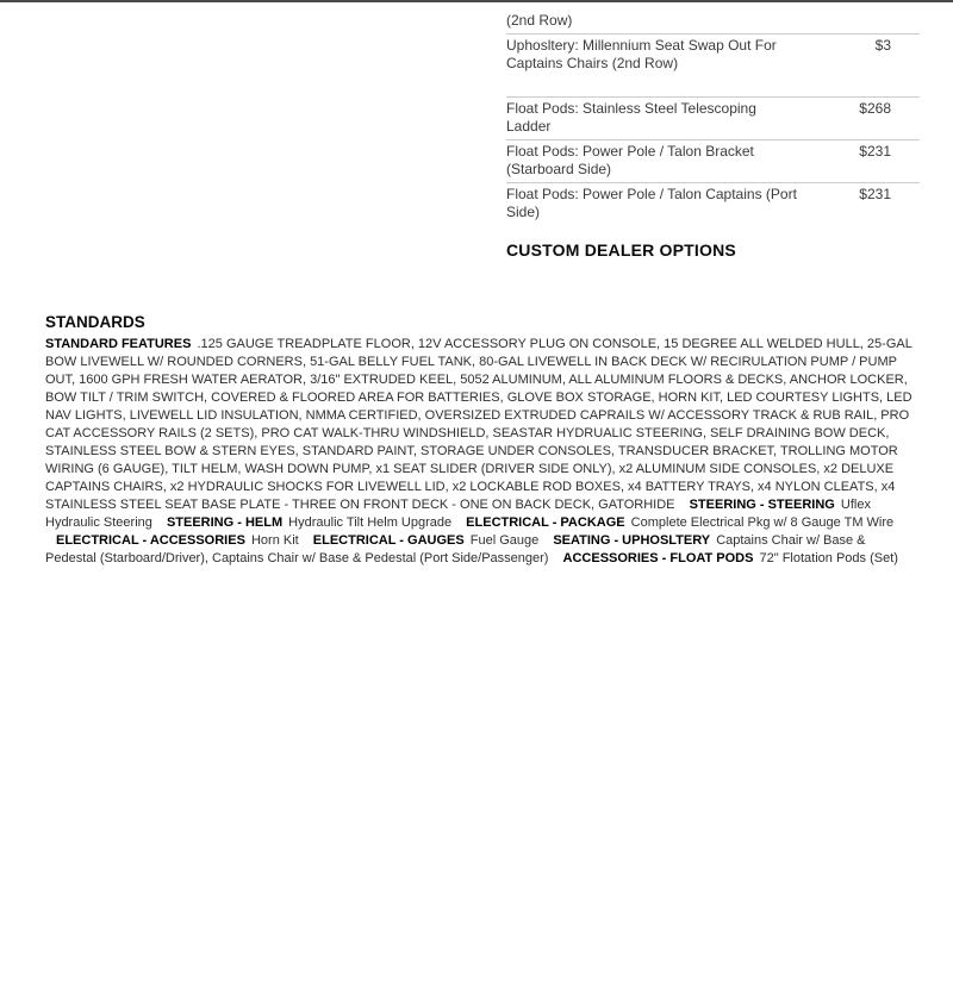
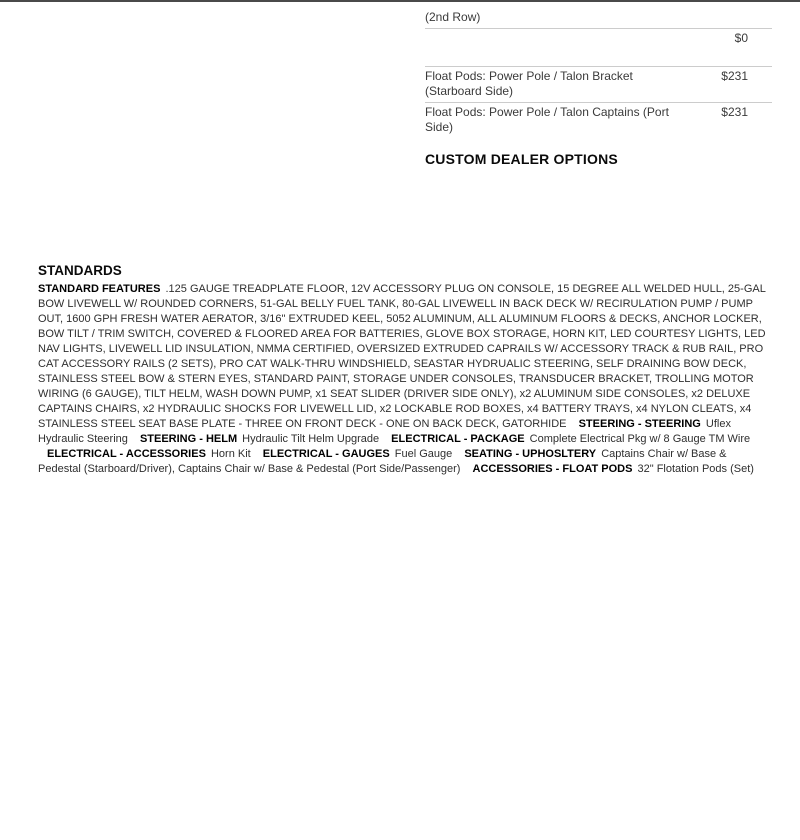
  (2nd Row)
- Uphosltery: Millennium Seat Swap Out For Captains Chairs (2nd Row)
- $3
+ $0
- Float Pods: Stainless Steel Telescoping Ladder
- $268
  Float Pods: Power Pole / Talon Bracket (Starboard Side)
  $231
  Float Pods: Power Pole / Talon Captains (Port Side)
  $231
  CUSTOM DEALER OPTIONS
  STANDARDS
- STANDARD FEATURES .125 GAUGE TREADPLATE FLOOR, 12V ACCESSORY PLUG ON CONSOLE, 15 DEGREE ALL WELDED HULL, 25-GAL BOW LIVEWELL W/ ROUNDED CORNERS, 51-GAL BELLY FUEL TANK, 80-GAL LIVEWELL IN BACK DECK W/ RECIRULATION PUMP / PUMP OUT, 1600 GPH FRESH WATER AERATOR, 3/16" EXTRUDED KEEL, 5052 ALUMINUM, ALL ALUMINUM FLOORS & DECKS, ANCHOR LOCKER, BOW TILT / TRIM SWITCH, COVERED & FLOORED AREA FOR BATTERIES, GLOVE BOX STORAGE, HORN KIT, LED COURTESY LIGHTS, LED NAV LIGHTS, LIVEWELL LID INSULATION, NMMA CERTIFIED, OVERSIZED EXTRUDED CAPRAILS W/ ACCESSORY TRACK & RUB RAIL, PRO CAT ACCESSORY RAILS (2 SETS), PRO CAT WALK-THRU WINDSHIELD, SEASTAR HYDRUALIC STEERING, SELF DRAINING BOW DECK, STAINLESS STEEL BOW & STERN EYES, STANDARD PAINT, STORAGE UNDER CONSOLES, TRANSDUCER BRACKET, TROLLING MOTOR WIRING (6 GAUGE), TILT HELM, WASH DOWN PUMP, x1 SEAT SLIDER (DRIVER SIDE ONLY), x2 ALUMINUM SIDE CONSOLES, x2 DELUXE CAPTAINS CHAIRS, x2 HYDRAULIC SHOCKS FOR LIVEWELL LID, x2 LOCKABLE ROD BOXES, x4 BATTERY TRAYS, x4 NYLON CLEATS, x4 STAINLESS STEEL SEAT BASE PLATE - THREE ON FRONT DECK - ONE ON BACK DECK, GATORHIDE STEERING - STEERING Uflex Hydraulic Steering STEERING - HELM Hydraulic Tilt Helm Upgrade ELECTRICAL - PACKAGE Complete Electrical Pkg w/ 8 Gauge TM Wire ELECTRICAL - ACCESSORIES Horn Kit ELECTRICAL - GAUGES Fuel Gauge SEATING - UPHOSLTERY Captains Chair w/ Base & Pedestal (Starboard/Driver), Captains Chair w/ Base & Pedestal (Port Side/Passenger) ACCESSORIES - FLOAT PODS 72" Flotation Pods (Set)
+ STANDARD FEATURES .125 GAUGE TREADPLATE FLOOR, 12V ACCESSORY PLUG ON CONSOLE, 15 DEGREE ALL WELDED HULL, 25-GAL BOW LIVEWELL W/ ROUNDED CORNERS, 51-GAL BELLY FUEL TANK, 80-GAL LIVEWELL IN BACK DECK W/ RECIRULATION PUMP / PUMP OUT, 1600 GPH FRESH WATER AERATOR, 3/16" EXTRUDED KEEL, 5052 ALUMINUM, ALL ALUMINUM FLOORS & DECKS, ANCHOR LOCKER, BOW TILT / TRIM SWITCH, COVERED & FLOORED AREA FOR BATTERIES, GLOVE BOX STORAGE, HORN KIT, LED COURTESY LIGHTS, LED NAV LIGHTS, LIVEWELL LID INSULATION, NMMA CERTIFIED, OVERSIZED EXTRUDED CAPRAILS W/ ACCESSORY TRACK & RUB RAIL, PRO CAT ACCESSORY RAILS (2 SETS), PRO CAT WALK-THRU WINDSHIELD, SEASTAR HYDRUALIC STEERING, SELF DRAINING BOW DECK, STAINLESS STEEL BOW & STERN EYES, STANDARD PAINT, STORAGE UNDER CONSOLES, TRANSDUCER BRACKET, TROLLING MOTOR WIRING (6 GAUGE), TILT HELM, WASH DOWN PUMP, x1 SEAT SLIDER (DRIVER SIDE ONLY), x2 ALUMINUM SIDE CONSOLES, x2 DELUXE CAPTAINS CHAIRS, x2 HYDRAULIC SHOCKS FOR LIVEWELL LID, x2 LOCKABLE ROD BOXES, x4 BATTERY TRAYS, x4 NYLON CLEATS, x4 STAINLESS STEEL SEAT BASE PLATE - THREE ON FRONT DECK - ONE ON BACK DECK, GATORHIDE STEERING - STEERING Uflex Hydraulic Steering STEERING - HELM Hydraulic Tilt Helm Upgrade ELECTRICAL - PACKAGE Complete Electrical Pkg w/ 8 Gauge TM Wire ELECTRICAL - ACCESSORIES Horn Kit ELECTRICAL - GAUGES Fuel Gauge SEATING - UPHOSLTERY Captains Chair w/ Base & Pedestal (Starboard/Driver), Captains Chair w/ Base & Pedestal (Port Side/Passenger) ACCESSORIES - FLOAT PODS 32" Flotation Pods (Set)
